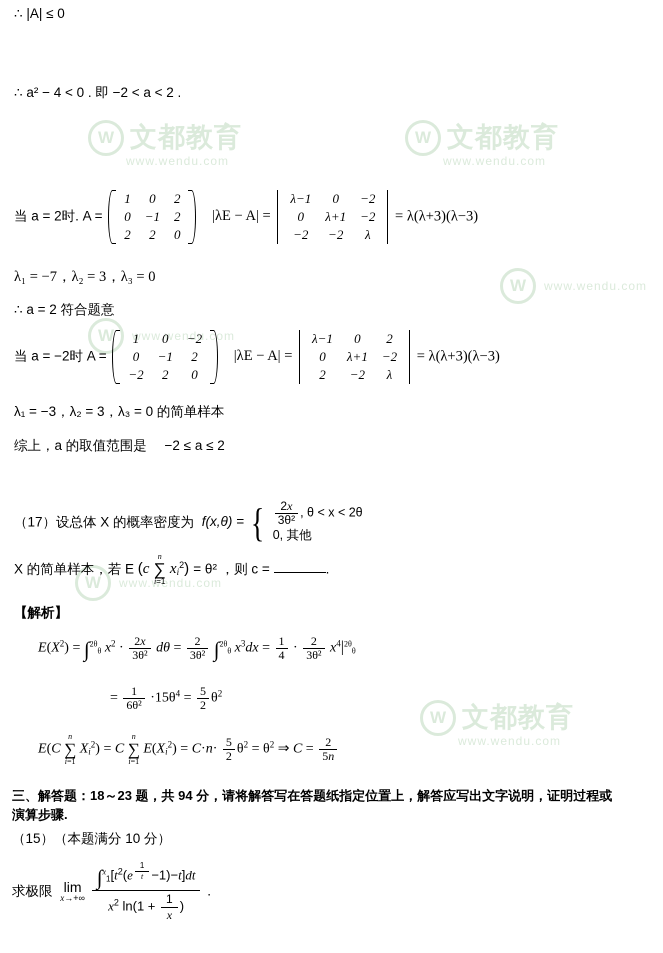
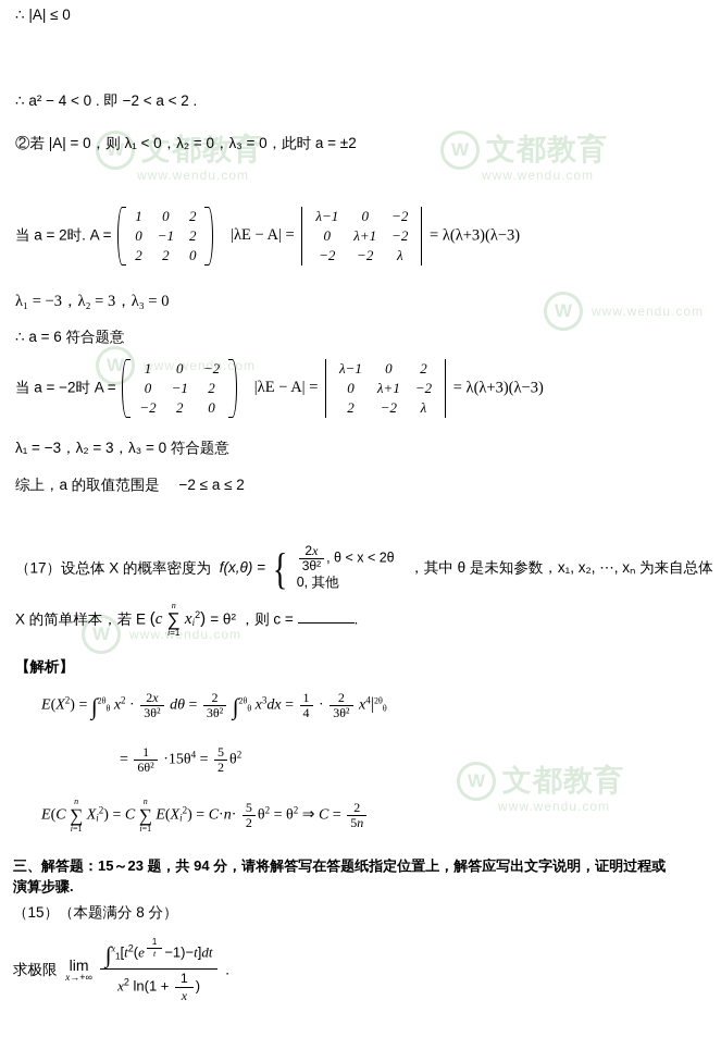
  W 文都教育
  www.wendu.com
  W 文都教育
  www.wendu.com
  W www.wendu.com
  W www.wendu.com
  W 文都教育
  www.wendu.com
  W www.wendu.com
  ∴ |A| ≤ 0
  ∴ a² − 4 < 0 . 即 −2 < a < 2 .
+ ②若 |A| = 0，则 λ₁ < 0，λ₂ = 0，λ₃ = 0，此时 a = ±2
  当 a = 2时. A =
  1	0	2
  0	−1	2
  2	2	0
  |λE − A| =
  λ−1	0	−2
  0	λ+1	−2
  −2	−2	λ
  = λ(λ+3)(λ−3)
- λ₁ = −7，λ₂ = 3，λ₃ = 0
+ λ₁ = −3，λ₂ = 3，λ₃ = 0
- ∴ a = 2 符合题意
+ ∴ a = 6 符合题意
  当 a = −2时 A =
  1	0	−2
  0	−1	2
  −2	2	0
  |λE − A| =
  λ−1	0	2
  0	λ+1	−2
  2	−2	λ
  = λ(λ+3)(λ−3)
- λ₁ = −3，λ₂ = 3，λ₃ = 0 的简单样本
+ λ₁ = −3，λ₂ = 3，λ₃ = 0 符合题意
  综上，a 的取值范围是 −2 ≤ a ≤ 2
  （17）设总体 X 的概率密度为 f(x,θ) = {
  2x
  3θ²
  , θ < x < 2θ
  0, 其他
+ ，其中 θ 是未知参数，x₁, x₂, ⋯, xₙ 为来自总体
  X 的简单样本，若 E (c
  n
  ∑
  i=1
  xi2) = θ² ，则 c = .
  【解析】
  E(X2) = ∫2θθ x2 ·
  2x
  3θ²
  dθ =
  2
  3θ²
  ∫2θθ x3dx =
  1
  4
  ·
  2
  3θ²
  x4|2θθ
  =
  1
  6θ²
  ·15θ4 =
  5
  2
  θ2
  E(C
  n
  ∑
  i=1
  Xi2) = C
  n
  ∑
  i=1
  E(Xi2) = C·n·
  5
  2
  θ2 = θ2 ⇒ C =
  2
  5n
- 三、解答题：18～23 题，共 94 分，请将解答写在答题纸指定位置上，解答应写出文字说明，证明过程或
+ 三、解答题：15～23 题，共 94 分，请将解答写在答题纸指定位置上，解答应写出文字说明，证明过程或
  演算步骤.
- （15）（本题满分 10 分）
+ （15）（本题满分 8 分）
  求极限
  lim
  x→+∞
  ∫x1[t2(e
  1
  t
  −1)−t]dt
  x2 ln(1 +
  1
  x
  )
  .
